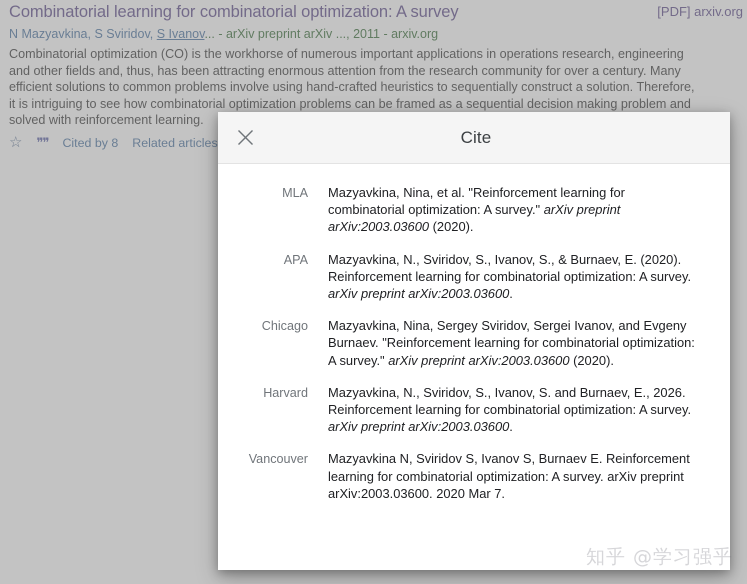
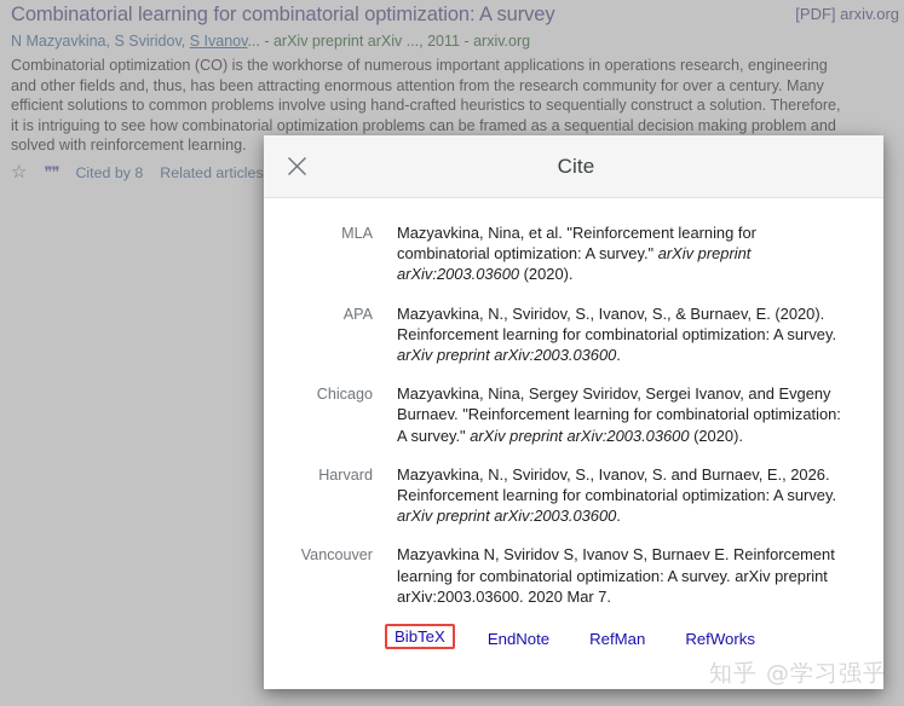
  Combinatorial learning for combinatorial optimization: A survey
  N Mazyavkina, S Sviridov, S Ivanov... - arXiv preprint arXiv ..., 2011 - arxiv.org
  Combinatorial optimization (CO) is the workhorse of numerous important applications in operations research, engineering and other fields and, thus, has been attracting enormous attention from the research community for over a century. Many efficient solutions to common problems involve using hand-crafted heuristics to sequentially construct a solution. Therefore, it is intriguing to see how combinatorial optimization problems can be framed as a sequential decision making problem and solved with reinforcement learning.
  ☆
  ❞❞
  Cited by 8
  Related articles
  [PDF] arxiv.org
  Cite
  MLA
  Mazyavkina, Nina, et al. "Reinforcement learning for combinatorial optimization: A survey." arXiv preprint arXiv:2003.03600 (2020).
  APA
  Mazyavkina, N., Sviridov, S., Ivanov, S., & Burnaev, E. (2020). Reinforcement learning for combinatorial optimization: A survey. arXiv preprint arXiv:2003.03600.
  Chicago
  Mazyavkina, Nina, Sergey Sviridov, Sergei Ivanov, and Evgeny Burnaev. "Reinforcement learning for combinatorial optimization: A survey." arXiv preprint arXiv:2003.03600 (2020).
  Harvard
  Mazyavkina, N., Sviridov, S., Ivanov, S. and Burnaev, E., 2026. Reinforcement learning for combinatorial optimization: A survey. arXiv preprint arXiv:2003.03600.
  Vancouver
  Mazyavkina N, Sviridov S, Ivanov S, Burnaev E. Reinforcement learning for combinatorial optimization: A survey. arXiv preprint arXiv:2003.03600. 2020 Mar 7.
+ BibTeX
+ EndNote
+ RefMan
+ RefWorks
  知乎 @学习强乎
